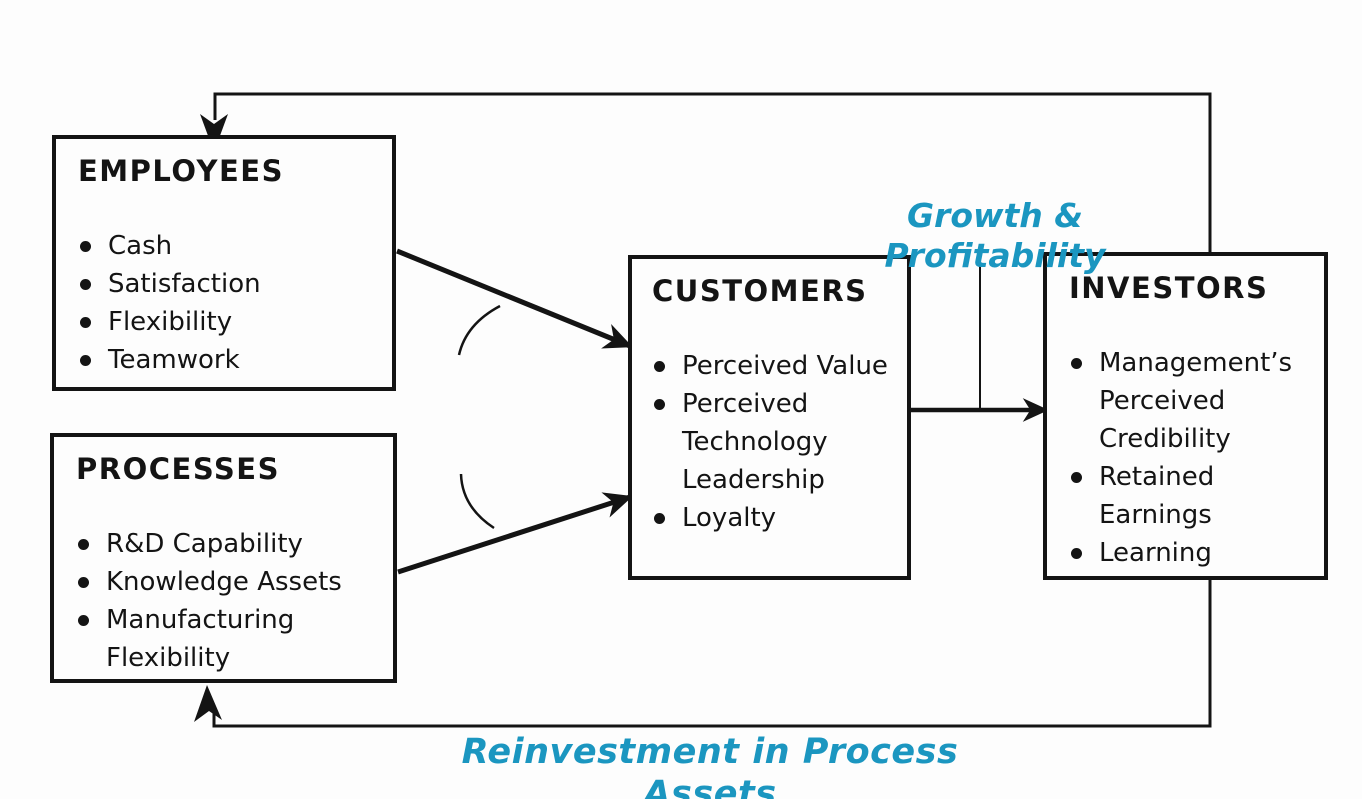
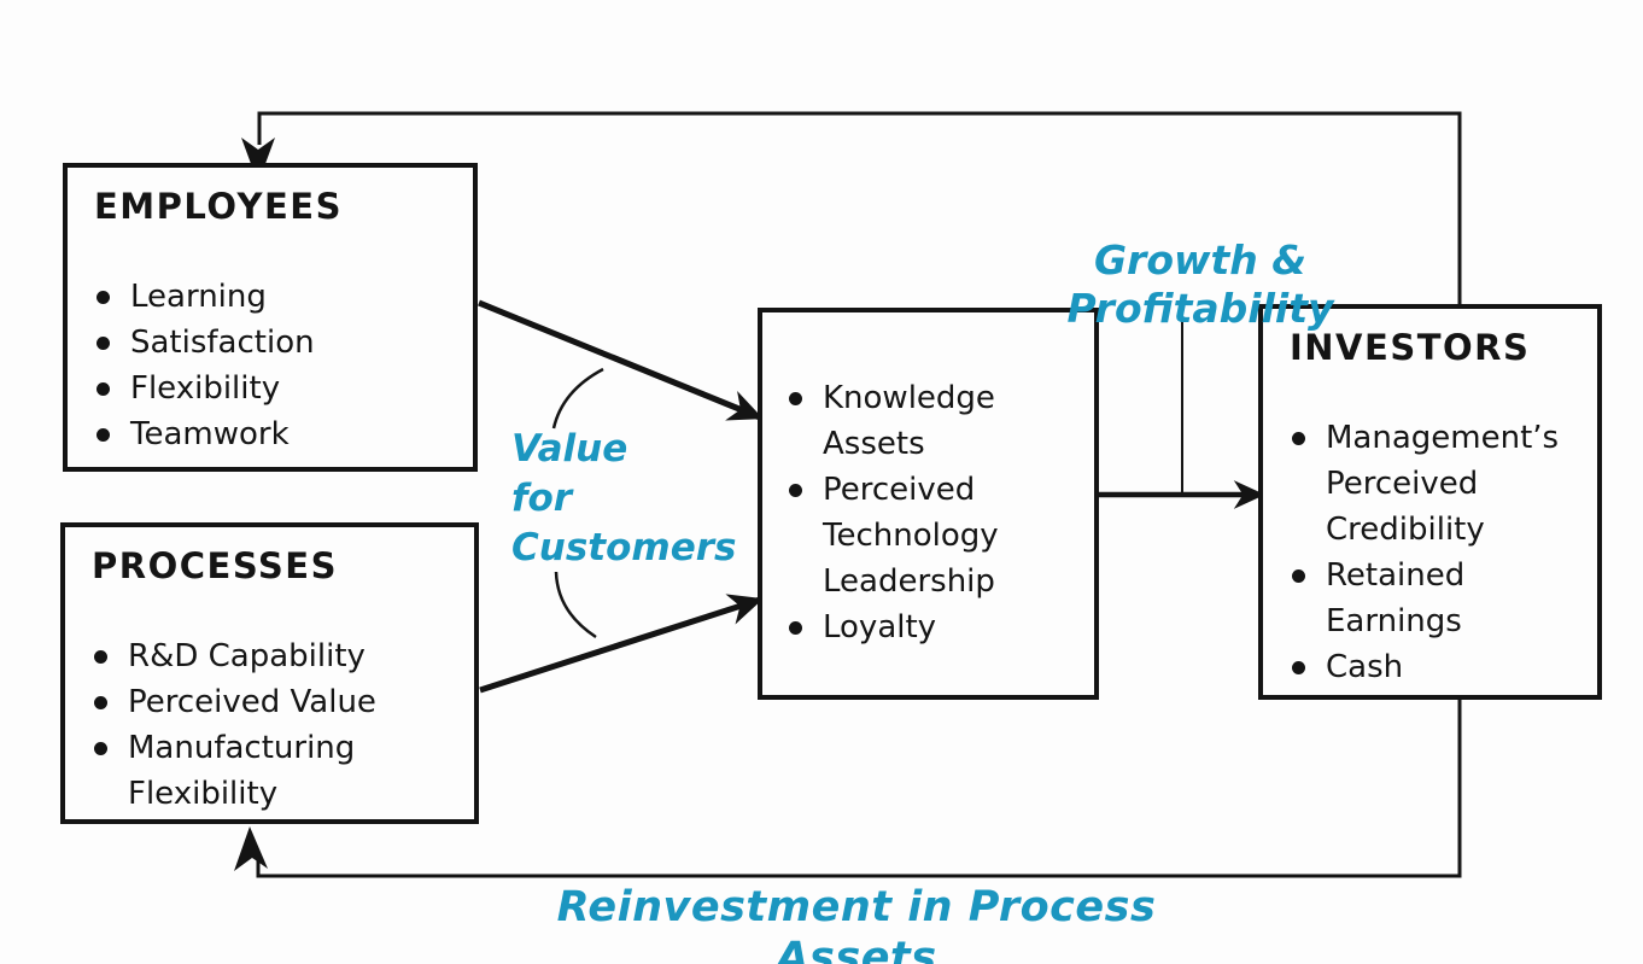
  EMPLOYEES
- Cash
+ Learning
  Satisfaction
  Flexibility
  Teamwork
  PROCESSES
  R&D Capability
- Knowledge Assets
+ Perceived Value
  Manufacturing
  Flexibility
- CUSTOMERS
- Perceived Value
+ Knowledge Assets
  Perceived
  Technology
  Leadership
  Loyalty
  INVESTORS
  Management’s
  Perceived
  Credibility
  Retained
  Earnings
- Learning
+ Cash
  Reinvestment in Process Assets
  Growth & Profitability
+ Value
+ for
+ Customers
